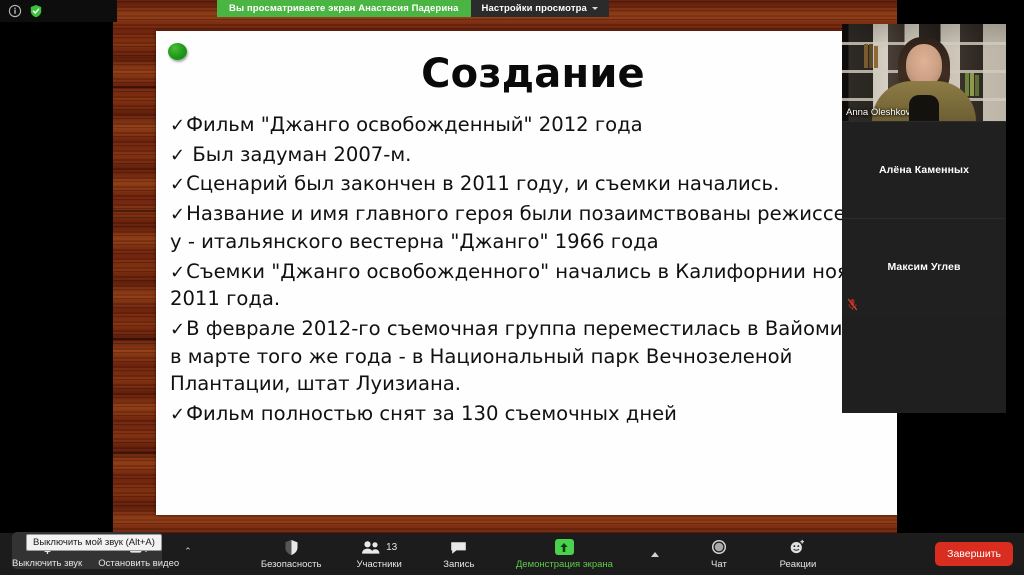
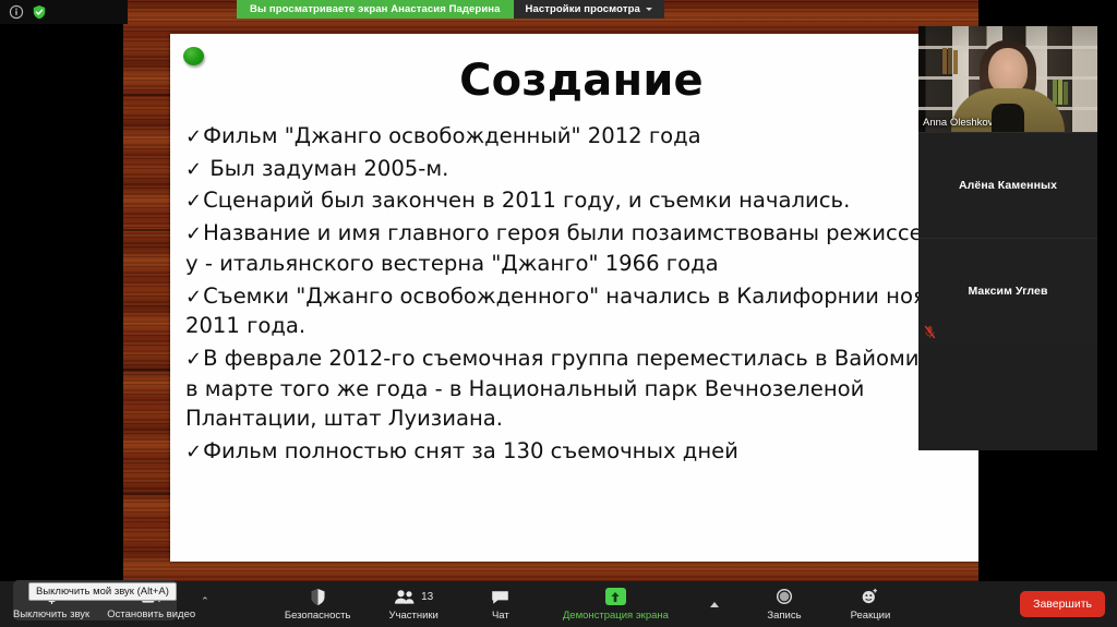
  Создание
  ✓Фильм "Джанго освобожденный" 2012 года
- ✓ Был задуман 2007-м.
+ ✓ Был задуман 2005-м.
  ✓Сценарий был закончен в 2011 году, и съемки начались.
  ✓Название и имя главного героя были позаимствованы режиссе у - итальянского вестерна "Джанго" 1966 года
  ✓Съемки "Джанго освобожденного" начались в Калифорнии но 2011 года.
  ✓В феврале 2012-го съемочная группа переместилась в Вайоми в марте того же года - в Национальный парк Вечнозеленой Плантации, штат Луизиана.
  ✓Фильм полностью снят за 130 съемочных дней
  Вы просматриваете экран Анастасия Падерина
  Настройки просмотра
  Anna Oleshko
  Алёна Каменных
  Максим Углев
  Выключить звук
  Остановить видео
  ⌃
  Выключить мой звук (Alt+A)
  Безопасность
  13
  Участники
- Запись
+ Чат
  Демонстрация экрана
- Чат
+ Запись
  Реакции
  Завершить
